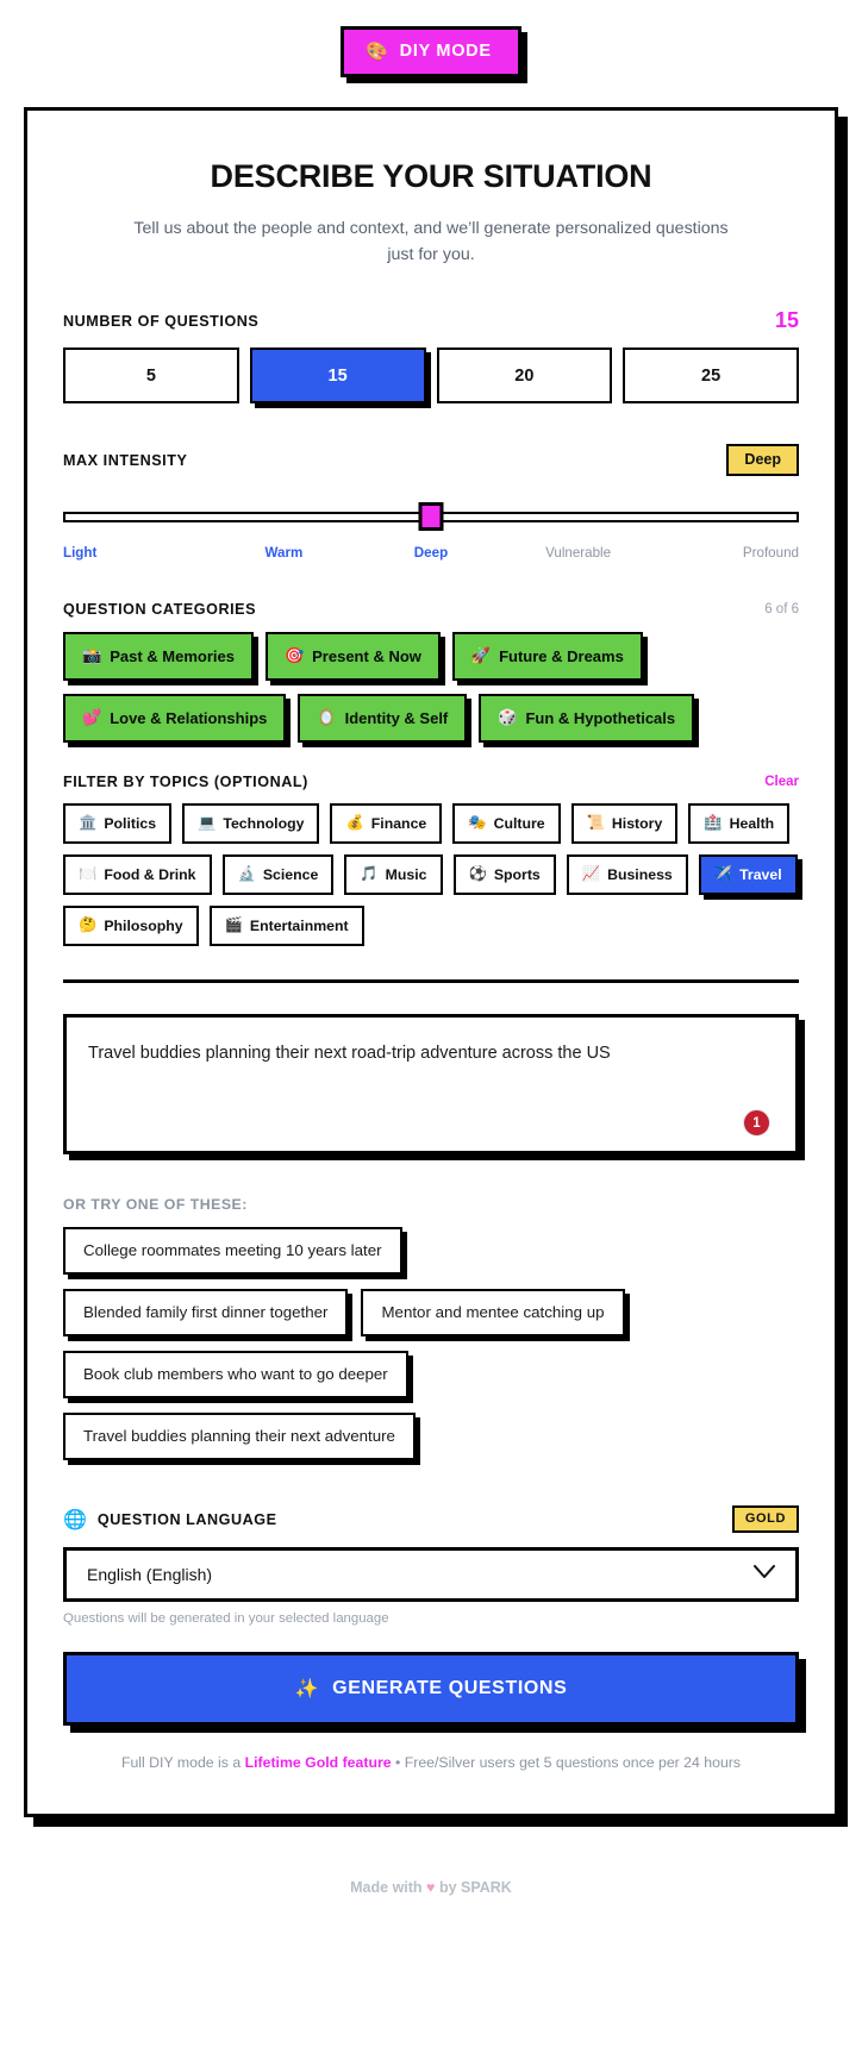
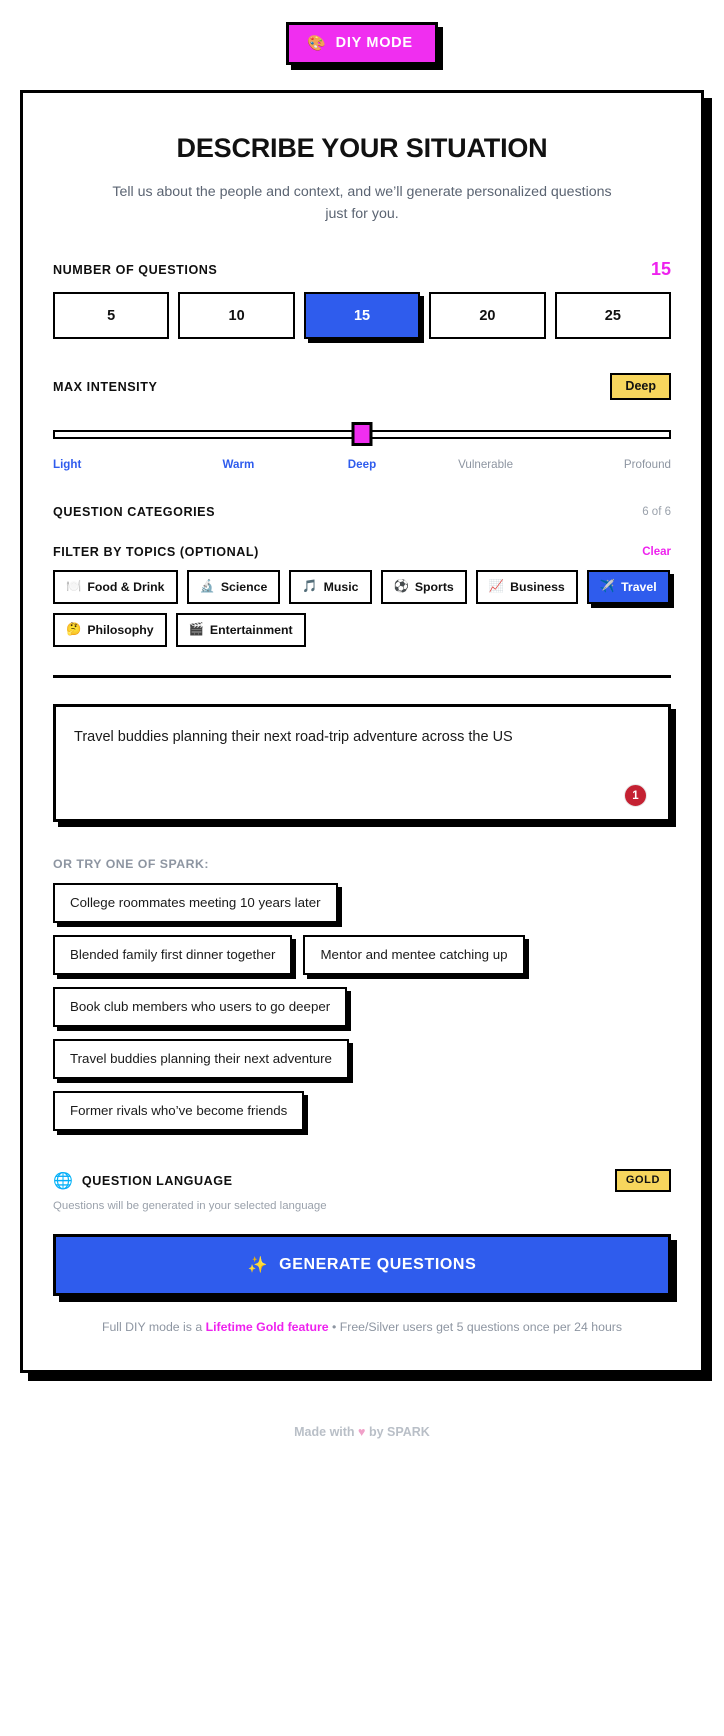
  🎨
  DIY MODE
  DESCRIBE YOUR SITUATION
  Tell us about the people and context, and we’ll generate personalized questions just for you.
  NUMBER OF QUESTIONS
  15
  5
+ 10
  15
  20
  25
  MAX INTENSITY
  Deep
  Light
  Warm
  Deep
  Vulnerable
  Profound
  QUESTION CATEGORIES
  6 of 6
- 📸
- Past & Memories
- 🎯
- Present & Now
- 🚀
- Future & Dreams
- 💕
- Love & Relationships
- 🪞
- Identity & Self
- 🎲
- Fun & Hypotheticals
  FILTER BY TOPICS (OPTIONAL)
  Clear
- 🏛️
- Politics
- 💻
- Technology
- 💰
- Finance
- 🎭
- Culture
- 📜
- History
- 🏥
- Health
  🍽️
  Food & Drink
  🔬
  Science
  🎵
  Music
  ⚽
  Sports
  📈
  Business
  ✈️
  Travel
  🤔
  Philosophy
  🎬
  Entertainment
  Travel buddies planning their next road-trip adventure across the US
  1
- OR TRY ONE OF THESE:
+ OR TRY ONE OF SPARK:
  College roommates meeting 10 years later
  Blended family first dinner together
  Mentor and mentee catching up
- Book club members who want to go deeper
+ Book club members who users to go deeper
  Travel buddies planning their next adventure
+ Former rivals who’ve become friends
  🌐
  QUESTION LANGUAGE
  GOLD
- English (English)
  Questions will be generated in your selected language
  ✨
  GENERATE QUESTIONS
  Full DIY mode is a Lifetime Gold feature • Free/Silver users get 5 questions once per 24 hours
  Made with ♥ by SPARK
